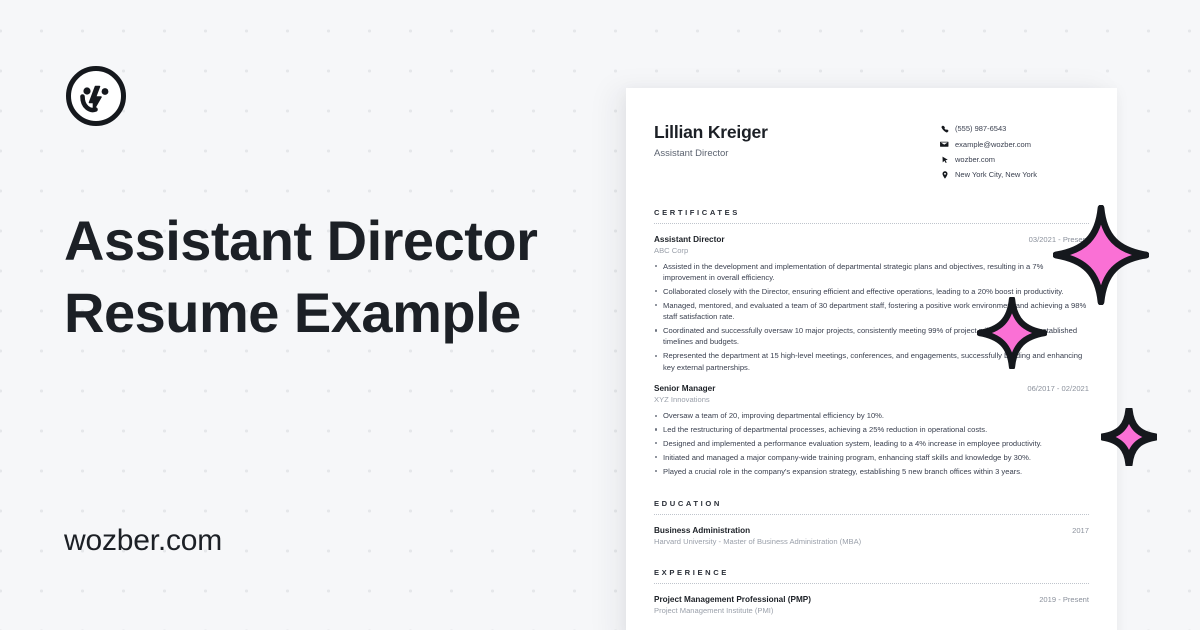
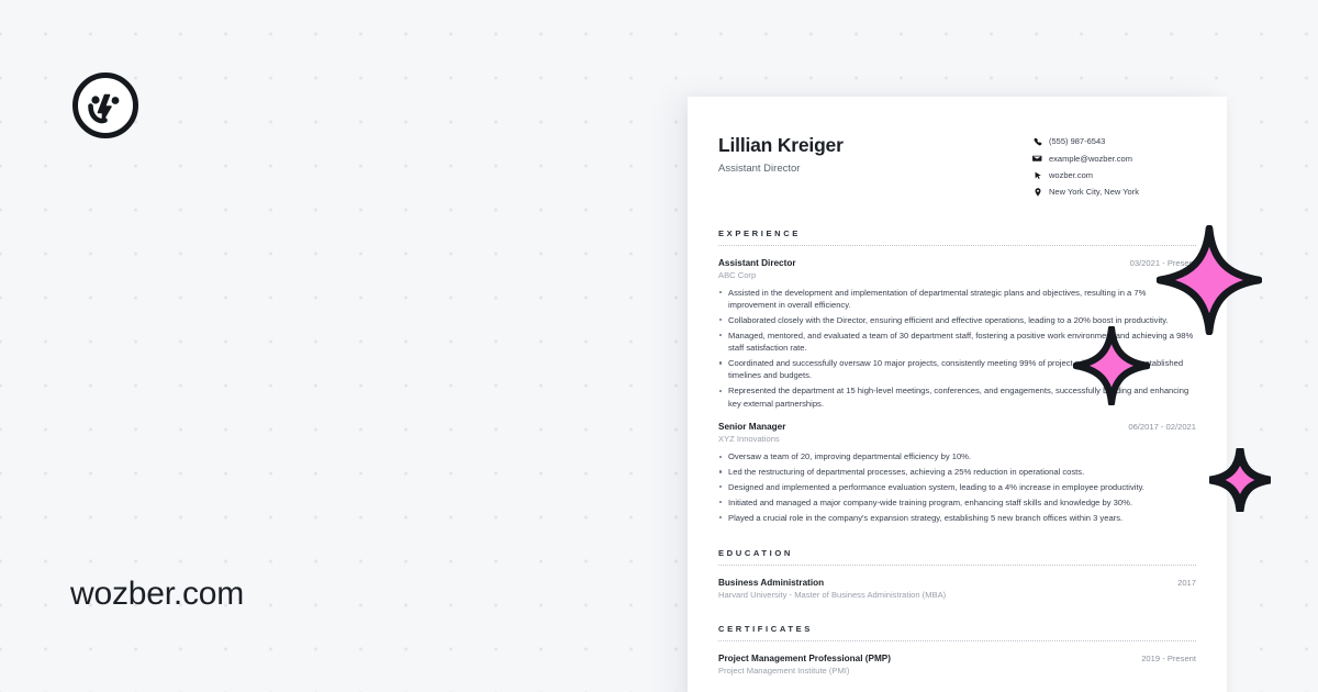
- Assistant Director Resume Example
  wozber.com
  Lillian Kreiger
  Assistant Director
  (555) 987-6543
  example@wozber.com
  wozber.com
  New York City, New York
- CERTIFICATES
+ EXPERIENCE
  Assistant Director
  03/2021 - Presen
  ABC Corp
  Assisted in the development and implementation of departmental strategic plans and objectives, resulting in a 7% improvement in overall efficiency.
  Collaborated closely with the Director, ensuring efficient and effective operations, leading to a 20% boost in productivity.
  Managed, mentored, and evaluated a team of 30 department staff, fostering a positive work environme and achieving a 98% staff satisfaction rate.
  Coordinated and successfully oversaw 10 major projects, consistently meeting 99% of projecttablished timelines and budgets.
  Represented the department at 15 high-level meetings, conferences, and engagements, successfully bding and enhancing key external partnerships.
  Senior Manager
  06/2017 - 02/2021
  XYZ Innovations
  Oversaw a team of 20, improving departmental efficiency by 10%.
  Led the restructuring of departmental processes, achieving a 25% reduction in operational costs.
  Designed and implemented a performance evaluation system, leading to a 4% increase in employee productivity.
  Initiated and managed a major company-wide training program, enhancing staff skills and knowledge by 30%.
  Played a crucial role in the company's expansion strategy, establishing 5 new branch offices within 3 years.
  EDUCATION
  Business Administration
  2017
  Harvard University - Master of Business Administration (MBA)
- EXPERIENCE
+ CERTIFICATES
  Project Management Professional (PMP)
  2019 - Present
  Project Management Institute (PMI)
